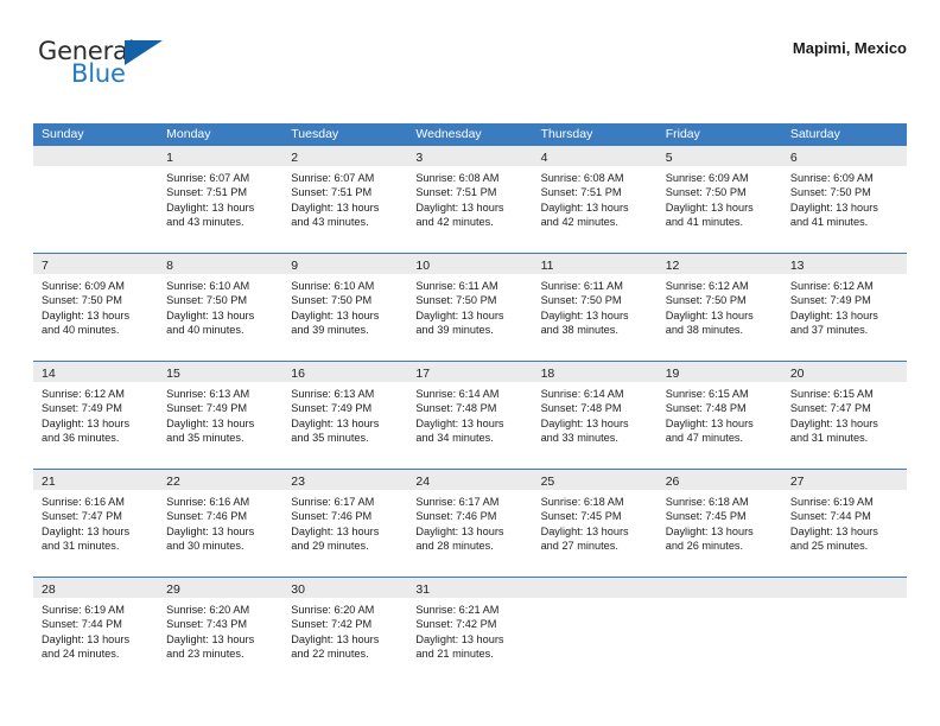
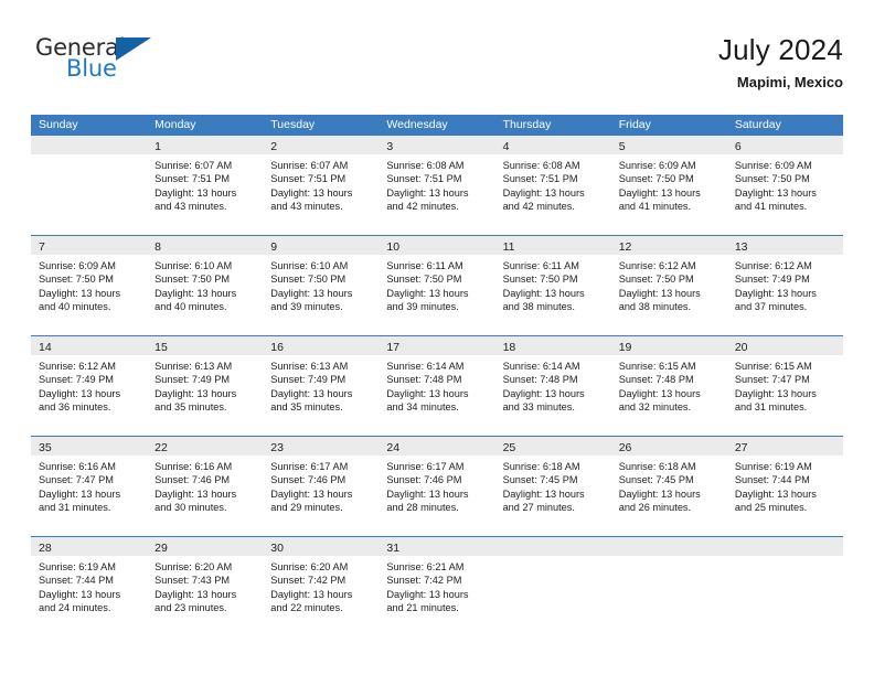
  General
  Blue
+ July 2024
  Mapimi, Mexico
  Sunday
  Monday
  Tuesday
  Wednesday
  Thursday
  Friday
  Saturday
  1
  Sunrise: 6:07 AM
  Sunset: 7:51 PM
  Daylight: 13 hours
  and 43 minutes.
  2
  Sunrise: 6:07 AM
  Sunset: 7:51 PM
  Daylight: 13 hours
  and 43 minutes.
  3
  Sunrise: 6:08 AM
  Sunset: 7:51 PM
  Daylight: 13 hours
  and 42 minutes.
  4
  Sunrise: 6:08 AM
  Sunset: 7:51 PM
  Daylight: 13 hours
  and 42 minutes.
  5
  Sunrise: 6:09 AM
  Sunset: 7:50 PM
  Daylight: 13 hours
  and 41 minutes.
  6
  Sunrise: 6:09 AM
  Sunset: 7:50 PM
  Daylight: 13 hours
  and 41 minutes.
  7
  Sunrise: 6:09 AM
  Sunset: 7:50 PM
  Daylight: 13 hours
  and 40 minutes.
  8
  Sunrise: 6:10 AM
  Sunset: 7:50 PM
  Daylight: 13 hours
  and 40 minutes.
  9
  Sunrise: 6:10 AM
  Sunset: 7:50 PM
  Daylight: 13 hours
  and 39 minutes.
  10
  Sunrise: 6:11 AM
  Sunset: 7:50 PM
  Daylight: 13 hours
  and 39 minutes.
  11
  Sunrise: 6:11 AM
  Sunset: 7:50 PM
  Daylight: 13 hours
  and 38 minutes.
  12
  Sunrise: 6:12 AM
  Sunset: 7:50 PM
  Daylight: 13 hours
  and 38 minutes.
  13
  Sunrise: 6:12 AM
  Sunset: 7:49 PM
  Daylight: 13 hours
  and 37 minutes.
  14
  Sunrise: 6:12 AM
  Sunset: 7:49 PM
  Daylight: 13 hours
  and 36 minutes.
  15
  Sunrise: 6:13 AM
  Sunset: 7:49 PM
  Daylight: 13 hours
  and 35 minutes.
  16
  Sunrise: 6:13 AM
  Sunset: 7:49 PM
  Daylight: 13 hours
  and 35 minutes.
  17
  Sunrise: 6:14 AM
  Sunset: 7:48 PM
  Daylight: 13 hours
  and 34 minutes.
  18
  Sunrise: 6:14 AM
  Sunset: 7:48 PM
  Daylight: 13 hours
  and 33 minutes.
  19
  Sunrise: 6:15 AM
  Sunset: 7:48 PM
  Daylight: 13 hours
- and 47 minutes.
+ and 32 minutes.
  20
  Sunrise: 6:15 AM
  Sunset: 7:47 PM
  Daylight: 13 hours
  and 31 minutes.
- 21
+ 35
  Sunrise: 6:16 AM
  Sunset: 7:47 PM
  Daylight: 13 hours
  and 31 minutes.
  22
  Sunrise: 6:16 AM
  Sunset: 7:46 PM
  Daylight: 13 hours
  and 30 minutes.
  23
  Sunrise: 6:17 AM
  Sunset: 7:46 PM
  Daylight: 13 hours
  and 29 minutes.
  24
  Sunrise: 6:17 AM
  Sunset: 7:46 PM
  Daylight: 13 hours
  and 28 minutes.
  25
  Sunrise: 6:18 AM
  Sunset: 7:45 PM
  Daylight: 13 hours
  and 27 minutes.
  26
  Sunrise: 6:18 AM
  Sunset: 7:45 PM
  Daylight: 13 hours
  and 26 minutes.
  27
  Sunrise: 6:19 AM
  Sunset: 7:44 PM
  Daylight: 13 hours
  and 25 minutes.
  28
  Sunrise: 6:19 AM
  Sunset: 7:44 PM
  Daylight: 13 hours
  and 24 minutes.
  29
  Sunrise: 6:20 AM
  Sunset: 7:43 PM
  Daylight: 13 hours
  and 23 minutes.
  30
  Sunrise: 6:20 AM
  Sunset: 7:42 PM
  Daylight: 13 hours
  and 22 minutes.
  31
  Sunrise: 6:21 AM
  Sunset: 7:42 PM
  Daylight: 13 hours
  and 21 minutes.
